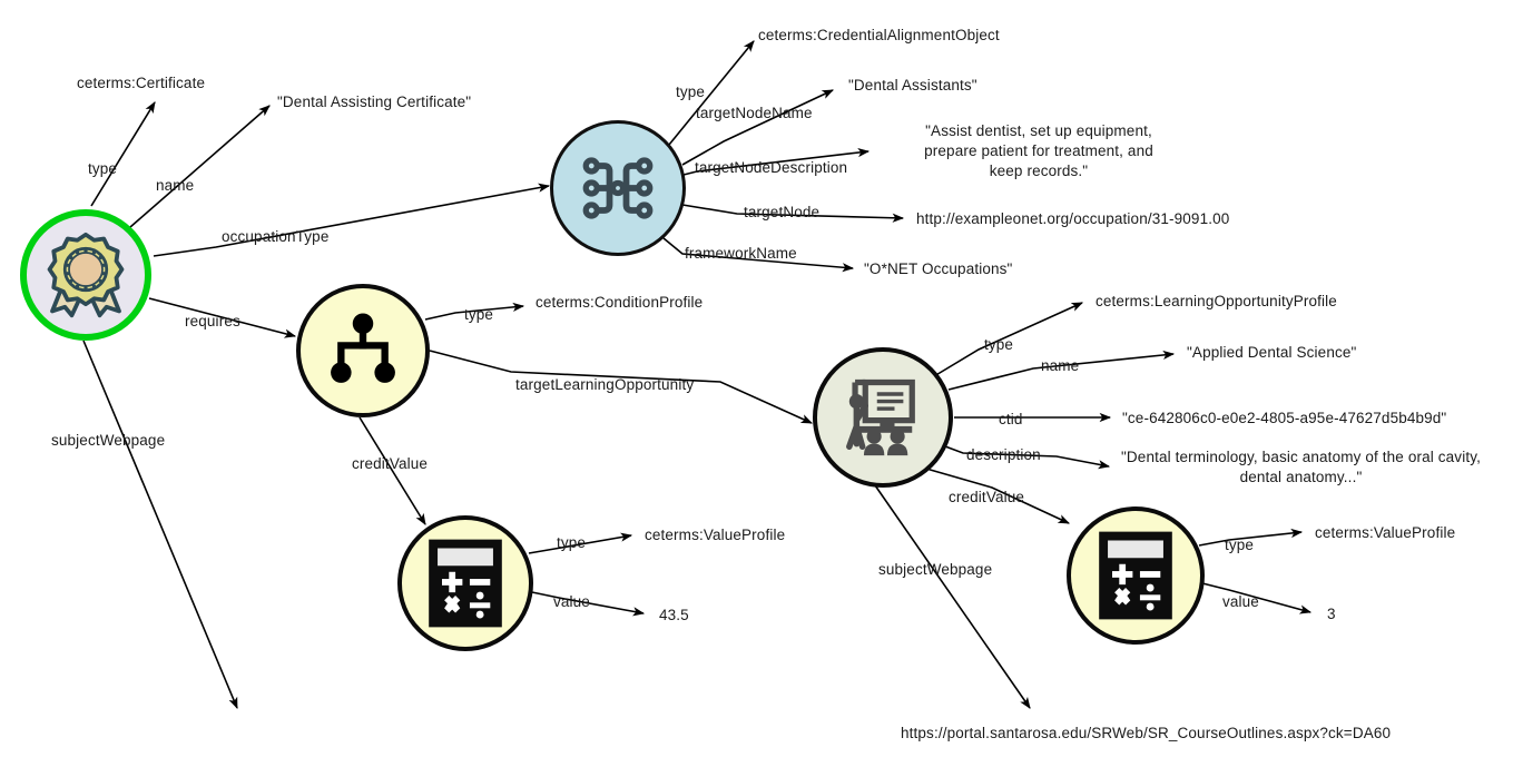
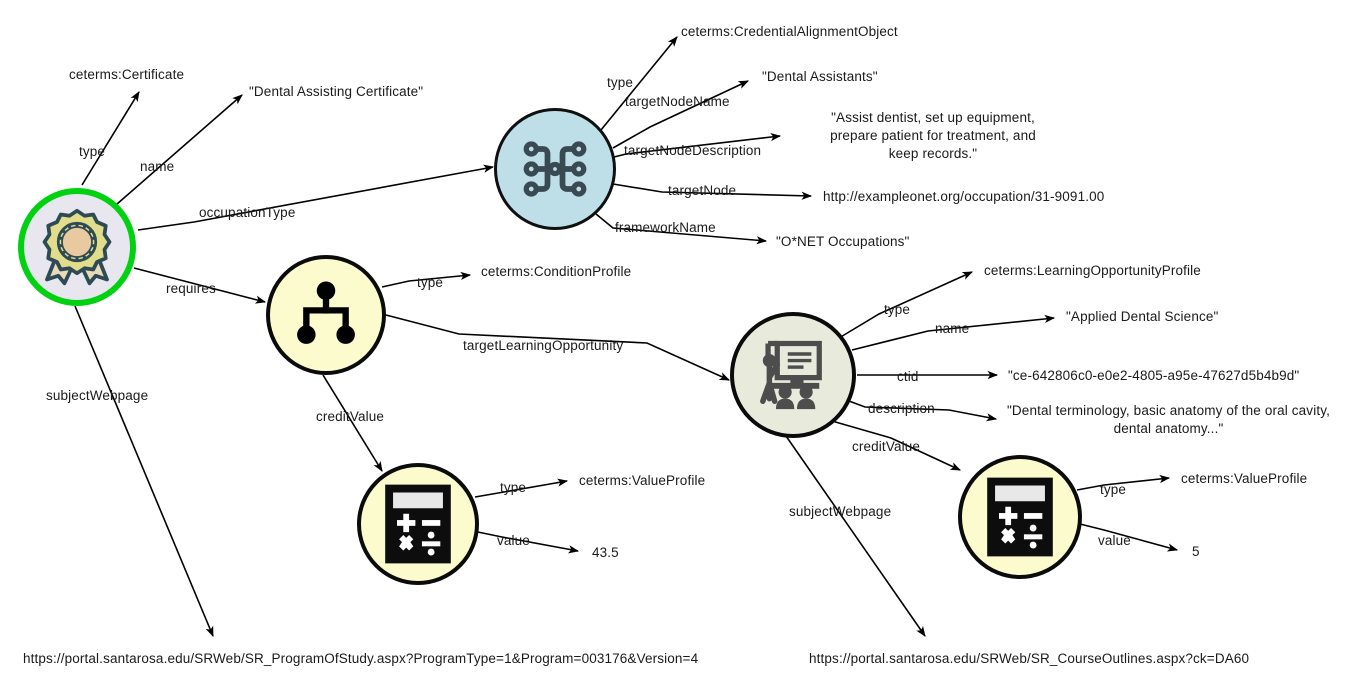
  type
  name
  occupationType
  requires
  subjectWebpage
  type
  targetNodeName
  targetNodeDescription
  targetNode
  frameworkName
  type
  targetLearningOpportunity
  creditValue
  type
  name
  ctid
  description
  creditValue
  subjectWebpage
  type
  value
  type
  value
  ceterms:Certificate
  "Dental Assisting Certificate"
  ceterms:CredentialAlignmentObject
  "Dental Assistants"
  "Assist dentist, set up equipment, prepare patient for treatment, and keep records."
  http://exampleonet.org/occupation/31-9091.00
  "O*NET Occupations"
  ceterms:ConditionProfile
  ceterms:LearningOpportunityProfile
  "Applied Dental Science"
  "ce-642806c0-e0e2-4805-a95e-47627d5b4b9d"
  "Dental terminology, basic anatomy of the oral cavity, dental anatomy..."
  ceterms:ValueProfile
  43.5
  ceterms:ValueProfile
- 3
+ 5
+ https://portal.santarosa.edu/SRWeb/SR_ProgramOfStudy.aspx?ProgramType=1&Program=003176&Version=4
  https://portal.santarosa.edu/SRWeb/SR_CourseOutlines.aspx?ck=DA60
